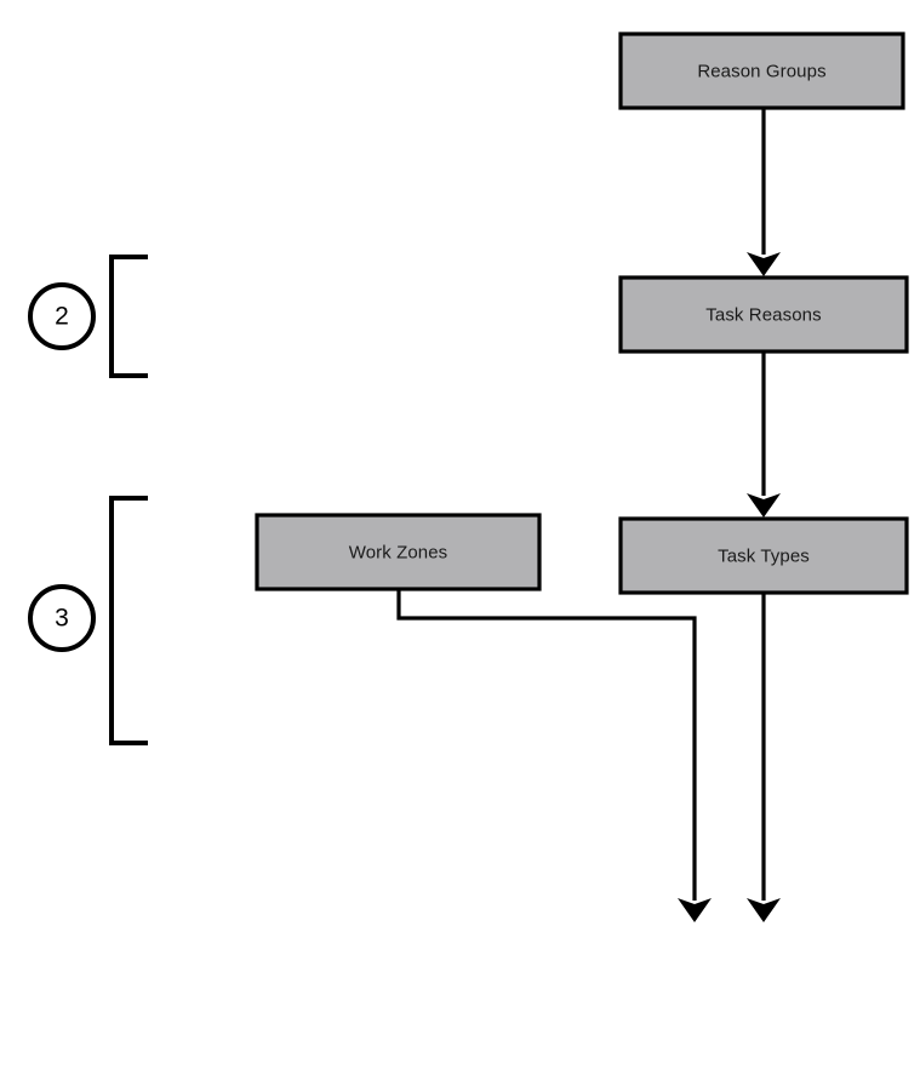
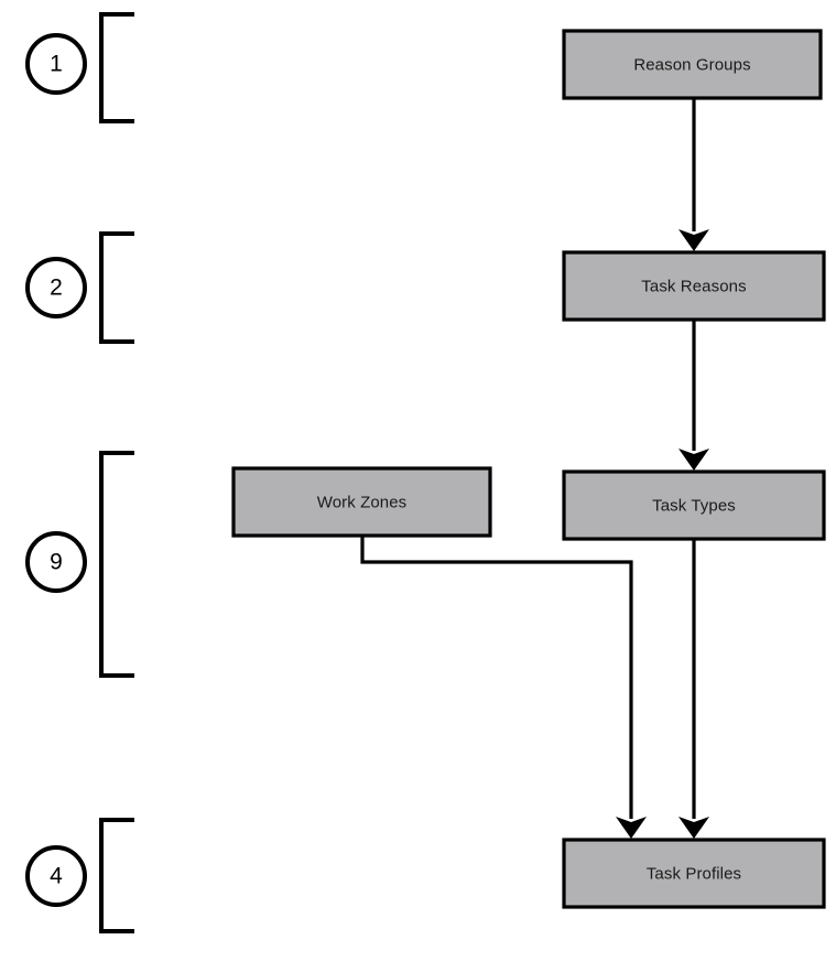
+ 1
  2
- 3
+ 9
+ 4
  Reason Groups
  Task Reasons
  Work Zones
  Task Types
+ Task Profiles
